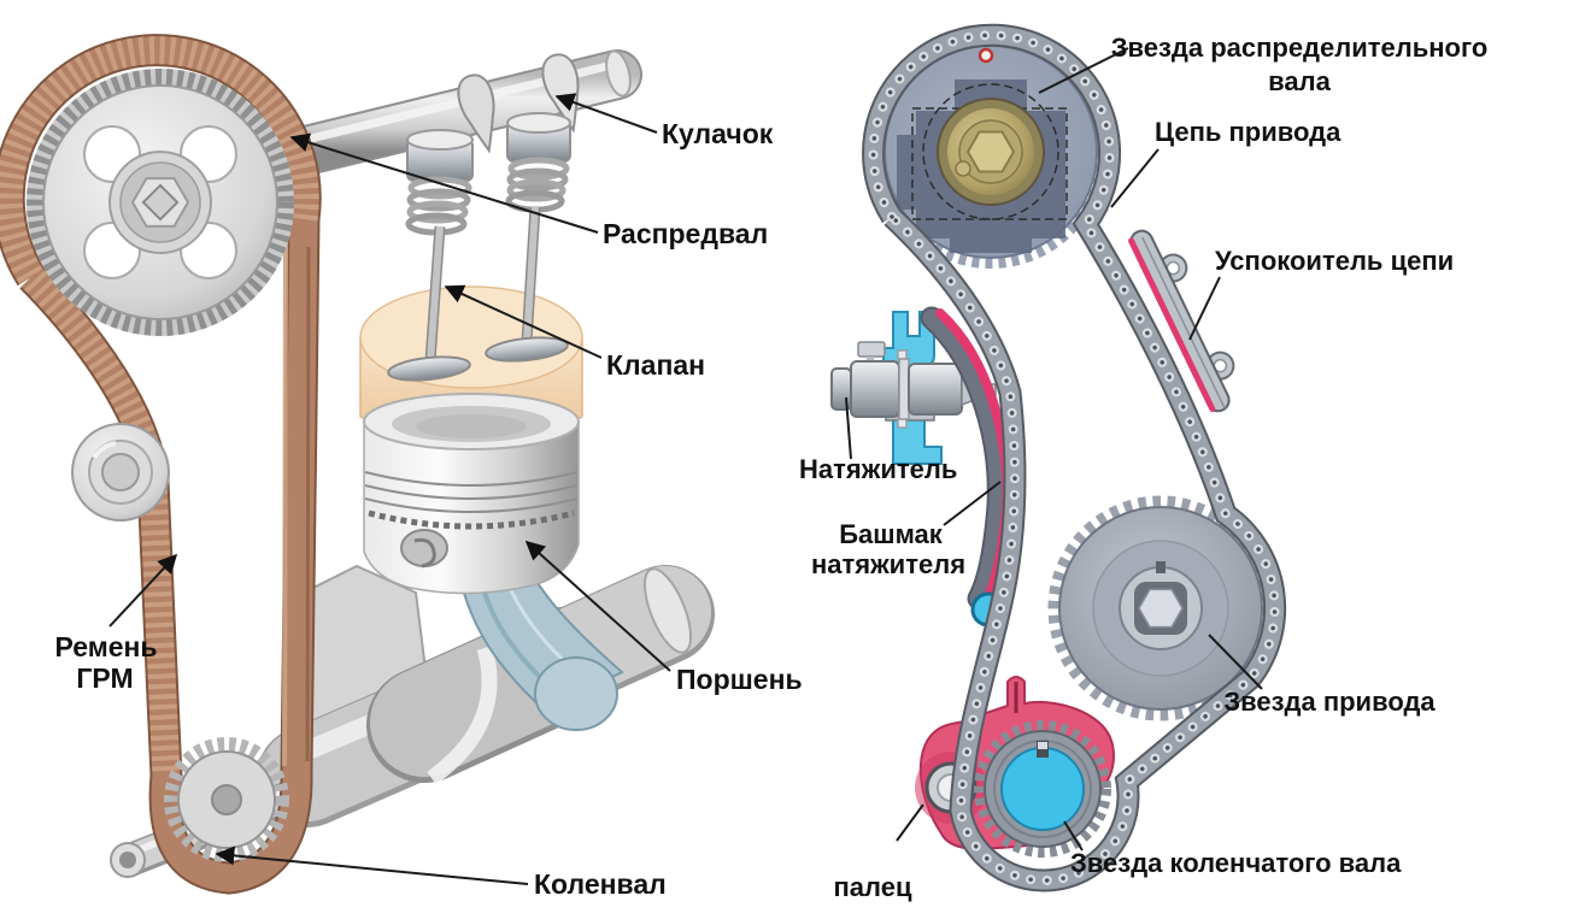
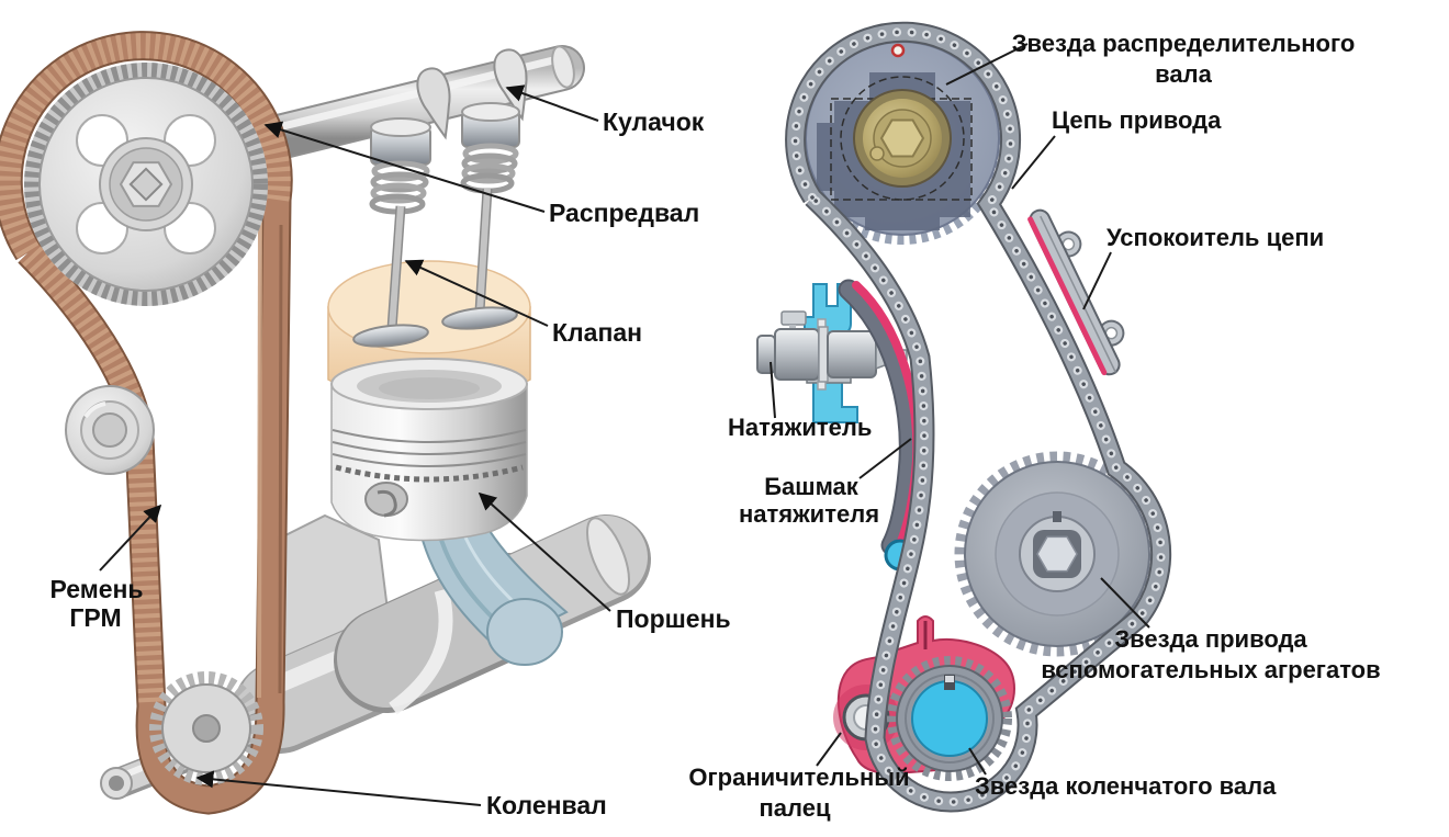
  Кулачок
  Распредвал
  Клапан
  Ремень
  ГРМ
  Поршень
  Коленвал
  Звезда распределительного
  вала
  Цепь привода
  Успокоитель цепи
  Натяжитель
  Башмак
  натяжителя
  Звезда привода
+ вспомогательных агрегатов
+ Ограничительный
  палец
  Звезда коленчатого вала
